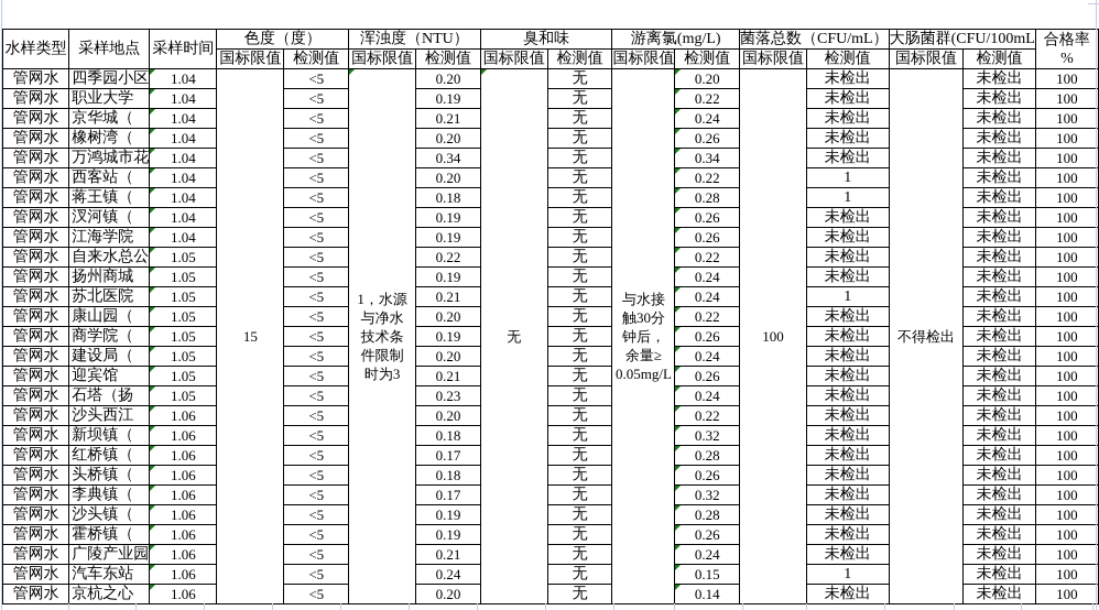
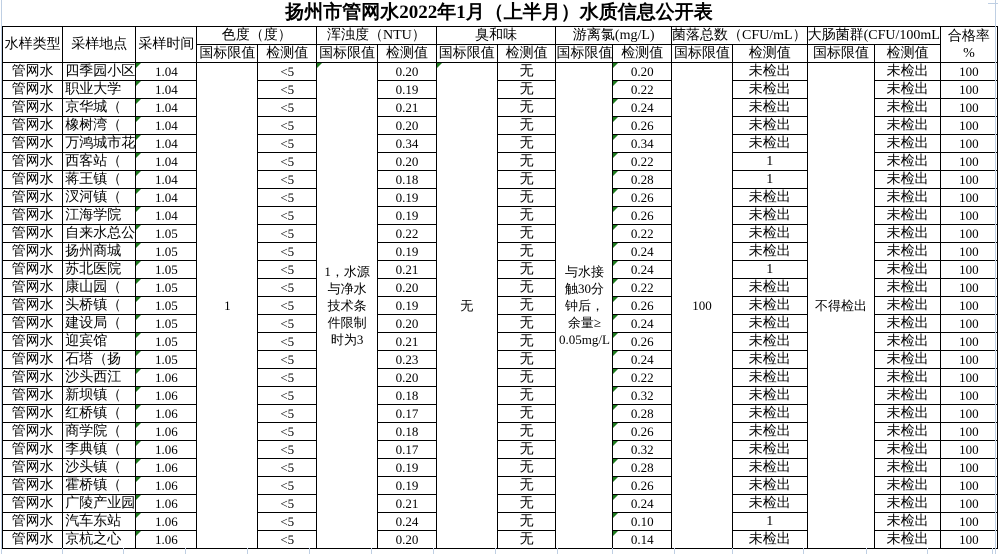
+ 扬州市管网水2022年1月（上半月）水质信息公开表
  水样类型	采样地点	采样时间	色度（度）	浑浊度（NTU）	臭和味	游离氯(mg/L)	菌落总数（CFU/mL）	大肠菌群(CFU/100mL	合格率 %
  国标限值	检测值	国标限值	检测值	国标限值	检测值	国标限值	检测值	国标限值	检测值	国标限值	检测值
- 管网水	四季园小区	1.04	15	<5	1，水源 与净水 技术条 件限制 时为3	0.20	无	无	与水接 触30分 钟后， 余量≥ 0.05mg/L	0.20	100	未检出	不得检出	未检出	100
+ 管网水	四季园小区	1.04	1	<5	1，水源 与净水 技术条 件限制 时为3	0.20	无	无	与水接 触30分 钟后， 余量≥ 0.05mg/L	0.20	100	未检出	不得检出	未检出	100
  管网水	职业大学	1.04	<5	0.19	无	0.22	未检出	未检出	100
  管网水	京华城（	1.04	<5	0.21	无	0.24	未检出	未检出	100
  管网水	橡树湾（	1.04	<5	0.20	无	0.26	未检出	未检出	100
  管网水	万鸿城市花	1.04	<5	0.34	无	0.34	未检出	未检出	100
  管网水	西客站（	1.04	<5	0.20	无	0.22	1	未检出	100
  管网水	蒋王镇（	1.04	<5	0.18	无	0.28	1	未检出	100
  管网水	汊河镇（	1.04	<5	0.19	无	0.26	未检出	未检出	100
  管网水	江海学院	1.04	<5	0.19	无	0.26	未检出	未检出	100
  管网水	自来水总公	1.05	<5	0.22	无	0.22	未检出	未检出	100
  管网水	扬州商城	1.05	<5	0.19	无	0.24	未检出	未检出	100
  管网水	苏北医院	1.05	<5	0.21	无	0.24	1	未检出	100
  管网水	康山园（	1.05	<5	0.20	无	0.22	未检出	未检出	100
- 管网水	商学院（	1.05	<5	0.19	无	0.26	未检出	未检出	100
+ 管网水	头桥镇（	1.05	<5	0.19	无	0.26	未检出	未检出	100
  管网水	建设局（	1.05	<5	0.20	无	0.24	未检出	未检出	100
  管网水	迎宾馆	1.05	<5	0.21	无	0.26	未检出	未检出	100
  管网水	石塔（扬	1.05	<5	0.23	无	0.24	未检出	未检出	100
  管网水	沙头西江	1.06	<5	0.20	无	0.22	未检出	未检出	100
  管网水	新坝镇（	1.06	<5	0.18	无	0.32	未检出	未检出	100
  管网水	红桥镇（	1.06	<5	0.17	无	0.28	未检出	未检出	100
- 管网水	头桥镇（	1.06	<5	0.18	无	0.26	未检出	未检出	100
+ 管网水	商学院（	1.06	<5	0.18	无	0.26	未检出	未检出	100
  管网水	李典镇（	1.06	<5	0.17	无	0.32	未检出	未检出	100
  管网水	沙头镇（	1.06	<5	0.19	无	0.28	未检出	未检出	100
  管网水	霍桥镇（	1.06	<5	0.19	无	0.26	未检出	未检出	100
  管网水	广陵产业园	1.06	<5	0.21	无	0.24	未检出	未检出	100
- 管网水	汽车东站	1.06	<5	0.24	无	0.15	1	未检出	100
+ 管网水	汽车东站	1.06	<5	0.24	无	0.10	1	未检出	100
  管网水	京杭之心	1.06	<5	0.20	无	0.14	未检出	未检出	100
